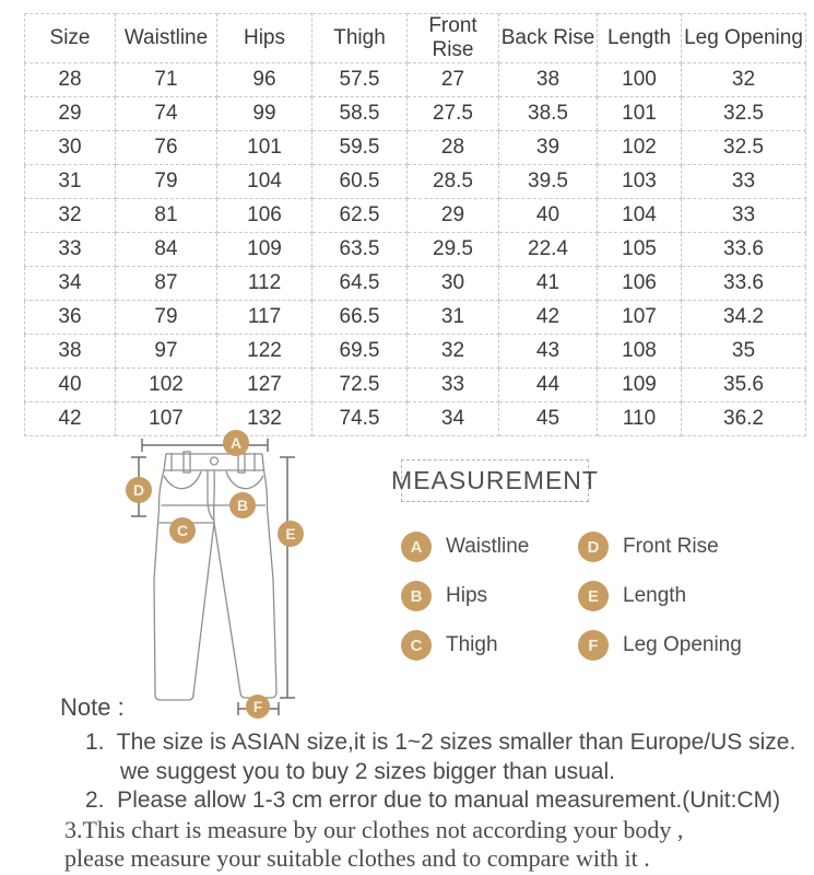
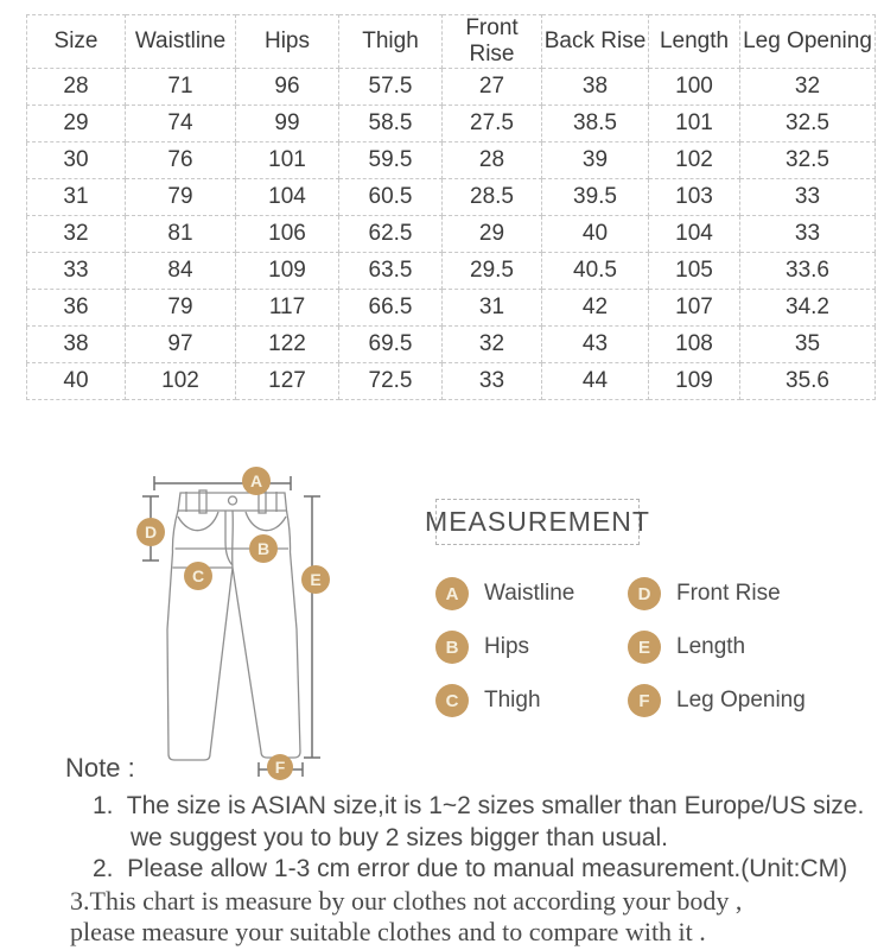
  Size	Waistline	Hips	Thigh	Front Rise	Back Rise	Length	Leg Opening
  28	71	96	57.5	27	38	100	32
  29	74	99	58.5	27.5	38.5	101	32.5
  30	76	101	59.5	28	39	102	32.5
  31	79	104	60.5	28.5	39.5	103	33
  32	81	106	62.5	29	40	104	33
- 33	84	109	63.5	29.5	22.4	105	33.6
+ 33	84	109	63.5	29.5	40.5	105	33.6
- 34	87	112	64.5	30	41	106	33.6
  36	79	117	66.5	31	42	107	34.2
  38	97	122	69.5	32	43	108	35
  40	102	127	72.5	33	44	109	35.6
- 42	107	132	74.5	34	45	110	36.2
  A
  D
  B
  C
  E
  F
  MEASUREMENT
  A
  Waistline
  B
  Hips
  C
  Thigh
  D
  Front Rise
  E
  Length
  F
  Leg Opening
  Note :
  1. The size is ASIAN size,it is 1~2 sizes smaller than Europe/US size.
  we suggest you to buy 2 sizes bigger than usual.
  2. Please allow 1-3 cm error due to manual measurement.(Unit:CM)
  3.This chart is measure by our clothes not according your body ,
  please measure your suitable clothes and to compare with it .
